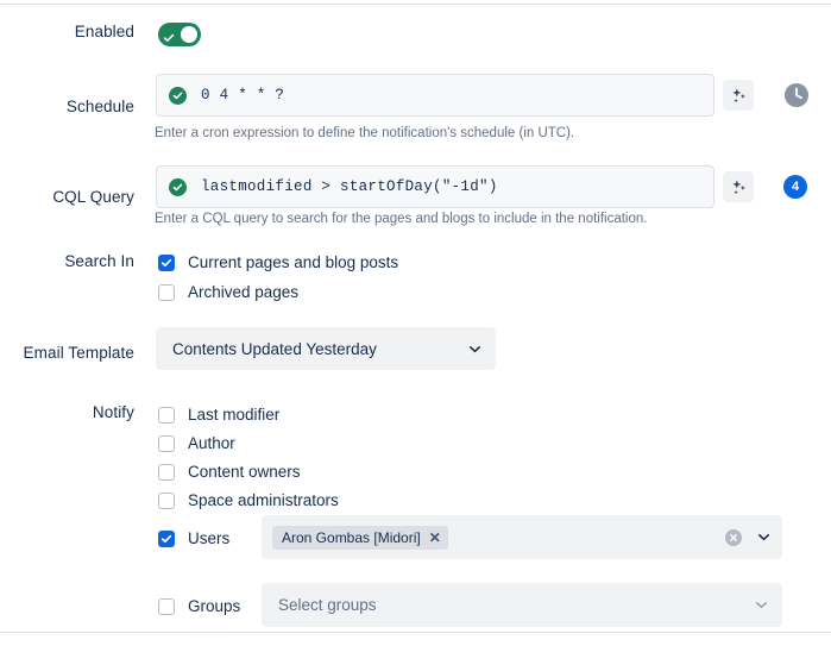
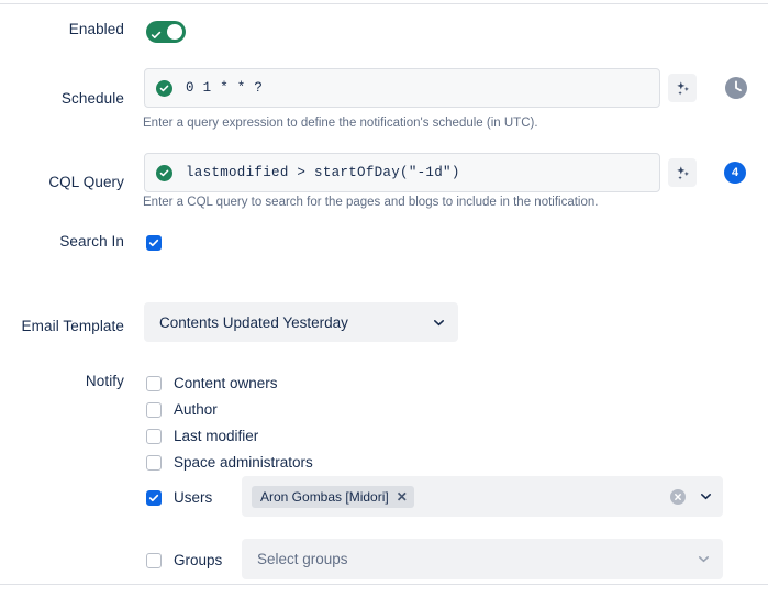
  Enabled
  Schedule
- 0 4 * * ?
+ 0 1 * * ?
- Enter a cron expression to define the notification's schedule (in UTC).
+ Enter a query expression to define the notification's schedule (in UTC).
  CQL Query
  lastmodified > startOfDay("-1d")
  4
  Enter a CQL query to search for the pages and blogs to include in the notification.
  Search In
- Current pages and blog posts
- Archived pages
  Email Template
  Contents Updated Yesterday
  Notify
- Last modifier
+ Content owners
  Author
- Content owners
+ Last modifier
  Space administrators
  Users
  Aron Gombas [Midori]
  ✕
  Groups
  Select groups
